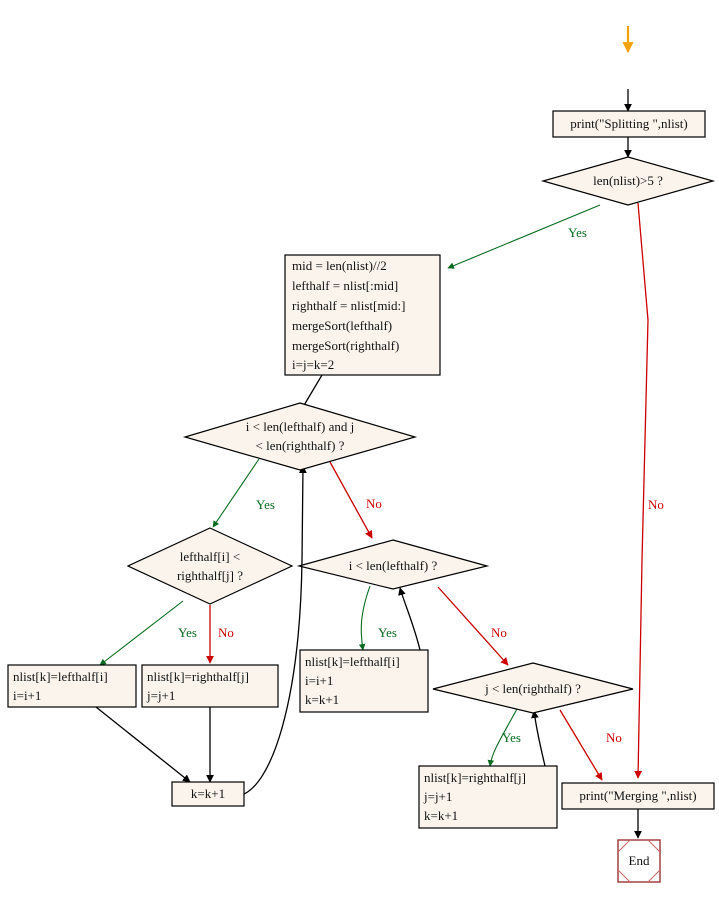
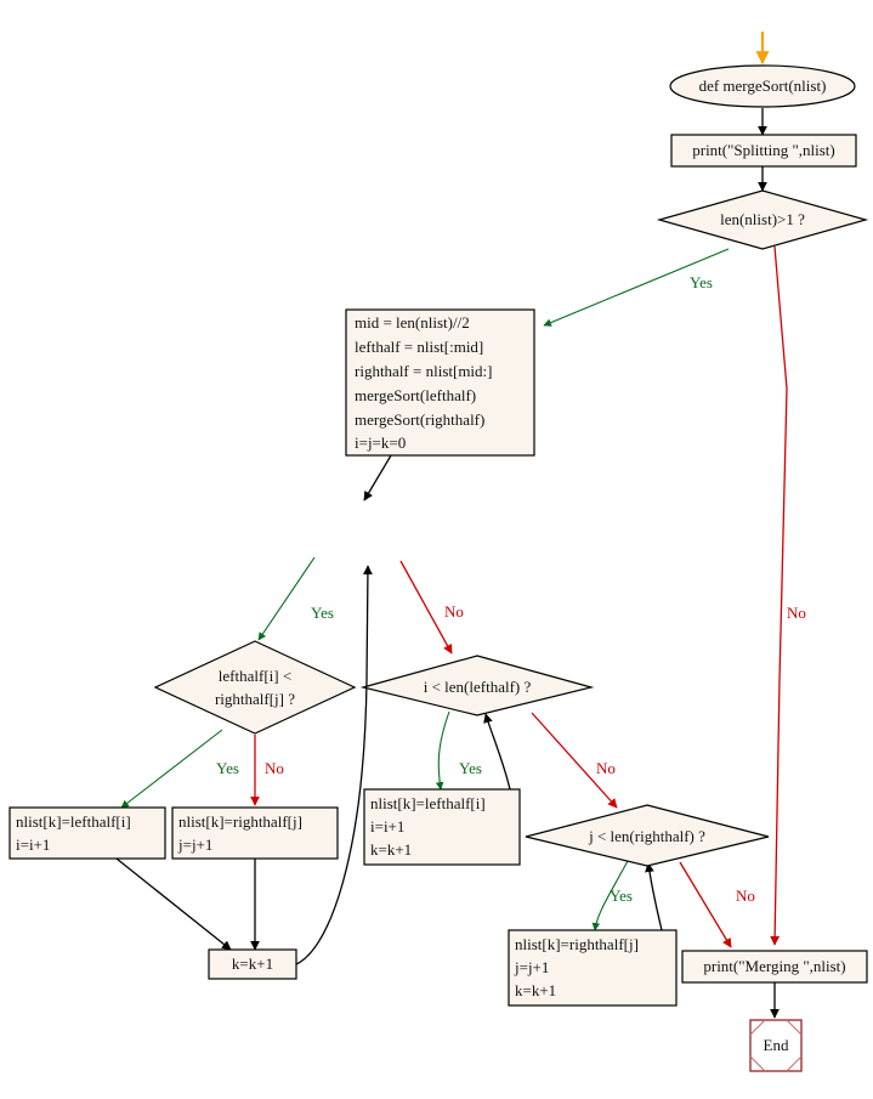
  Yes
  No
  Yes
  No
  Yes
  No
  Yes
  No
  Yes
  No
+ def mergeSort(nlist)
  print("Splitting ",nlist)
- len(nlist)>5 ?
+ len(nlist)>1 ?
  mid = len(nlist)//2
  lefthalf = nlist[:mid]
  righthalf = nlist[mid:]
  mergeSort(lefthalf)
  mergeSort(righthalf)
- i=j=k=2
+ i=j=k=0
- i < len(lefthalf) and j
- < len(righthalf) ?
  lefthalf[i] <
  righthalf[j] ?
  i < len(lefthalf) ?
  j < len(righthalf) ?
  nlist[k]=lefthalf[i]
  i=i+1
  nlist[k]=righthalf[j]
  j=j+1
  k=k+1
  nlist[k]=lefthalf[i]
  i=i+1
  k=k+1
  nlist[k]=righthalf[j]
  j=j+1
  k=k+1
  print("Merging ",nlist)
  End
